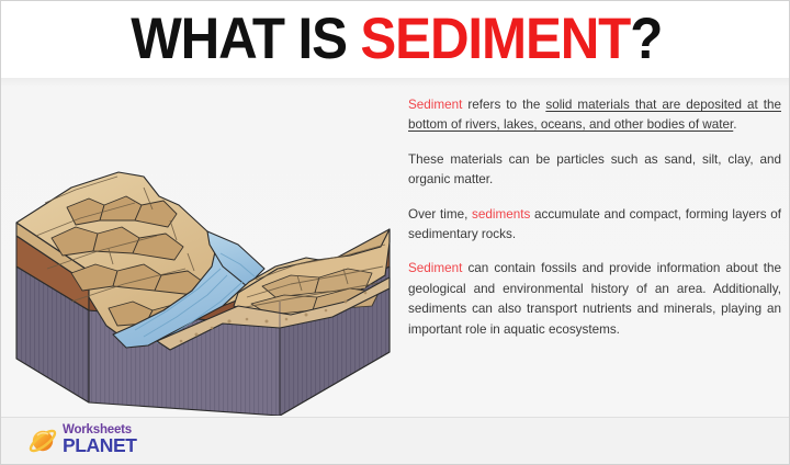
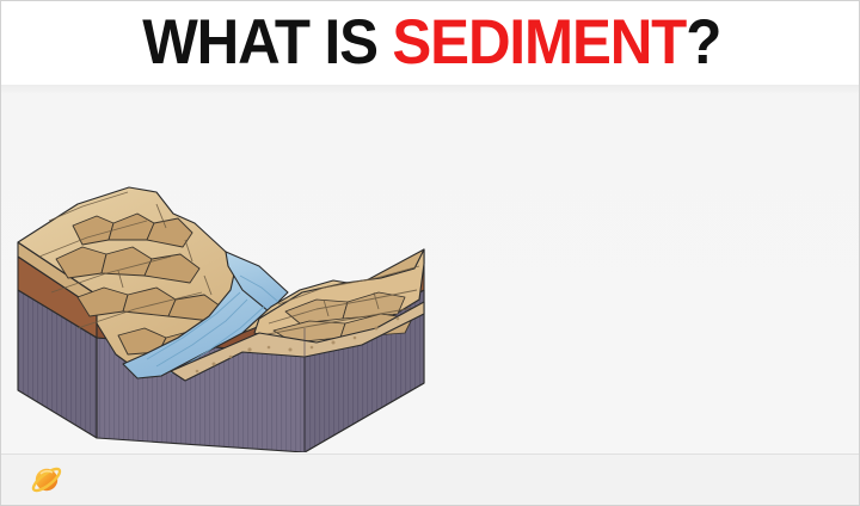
  WHAT IS SEDIMENT?
- Sediment refers to the solid materials that are deposited at the bottom of rivers, lakes, oceans, and other bodies of water.
- These materials can be particles such as sand, silt, clay, and organic matter.
- Over time, sediments accumulate and compact, forming layers of sedimentary rocks.
- Sediment can contain fossils and provide information about the geological and environmental history of an area. Additionally, sediments can also transport nutrients and minerals, playing an important role in aquatic ecosystems.
- Worksheets
- PLANET
